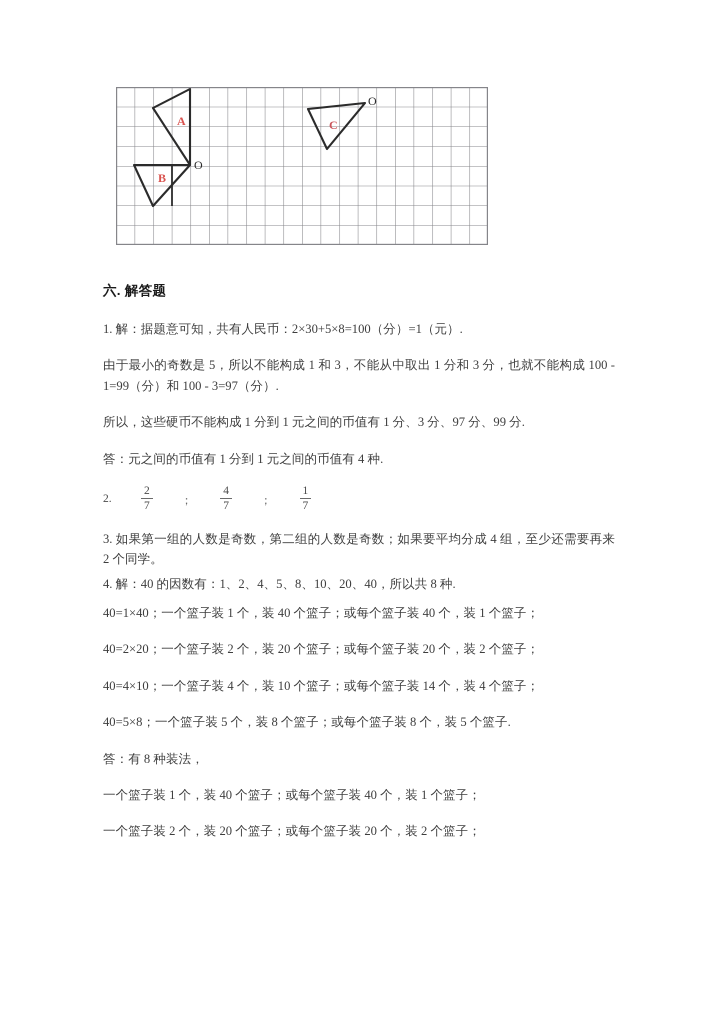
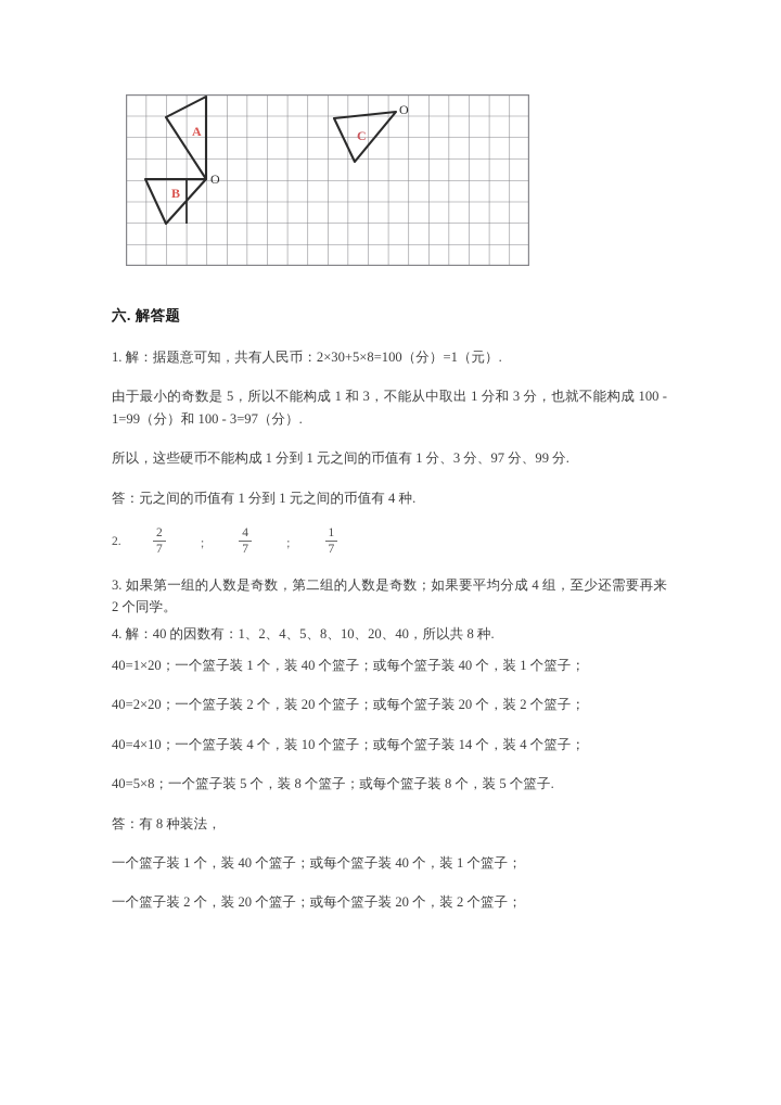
  A
  B
  O
  C
  O
  六. 解答题
  1. 解：据题意可知，共有人民币：2×30+5×8=100（分）=1（元）.
  由于最小的奇数是 5，所以不能构成 1 和 3，不能从中取出 1 分和 3 分，也就不能构成 100 - 1=99（分）和 100 - 3=97（分）.
  所以，这些硬币不能构成 1 分到 1 元之间的币值有 1 分、3 分、97 分、99 分.
  答：元之间的币值有 1 分到 1 元之间的币值有 4 种.
  2.
  2
  7
  ；
  4
  7
  ；
  1
  7
  3. 如果第一组的人数是奇数，第二组的人数是奇数；如果要平均分成 4 组，至少还需要再来 2 个同学。
  4. 解：40 的因数有：1、2、4、5、8、10、20、40，所以共 8 种.
- 40=1×40；一个篮子装 1 个，装 40 个篮子；或每个篮子装 40 个，装 1 个篮子；
+ 40=1×20；一个篮子装 1 个，装 40 个篮子；或每个篮子装 40 个，装 1 个篮子；
  40=2×20；一个篮子装 2 个，装 20 个篮子；或每个篮子装 20 个，装 2 个篮子；
  40=4×10；一个篮子装 4 个，装 10 个篮子；或每个篮子装 14 个，装 4 个篮子；
  40=5×8；一个篮子装 5 个，装 8 个篮子；或每个篮子装 8 个，装 5 个篮子.
  答：有 8 种装法，
  一个篮子装 1 个，装 40 个篮子；或每个篮子装 40 个，装 1 个篮子；
  一个篮子装 2 个，装 20 个篮子；或每个篮子装 20 个，装 2 个篮子；
